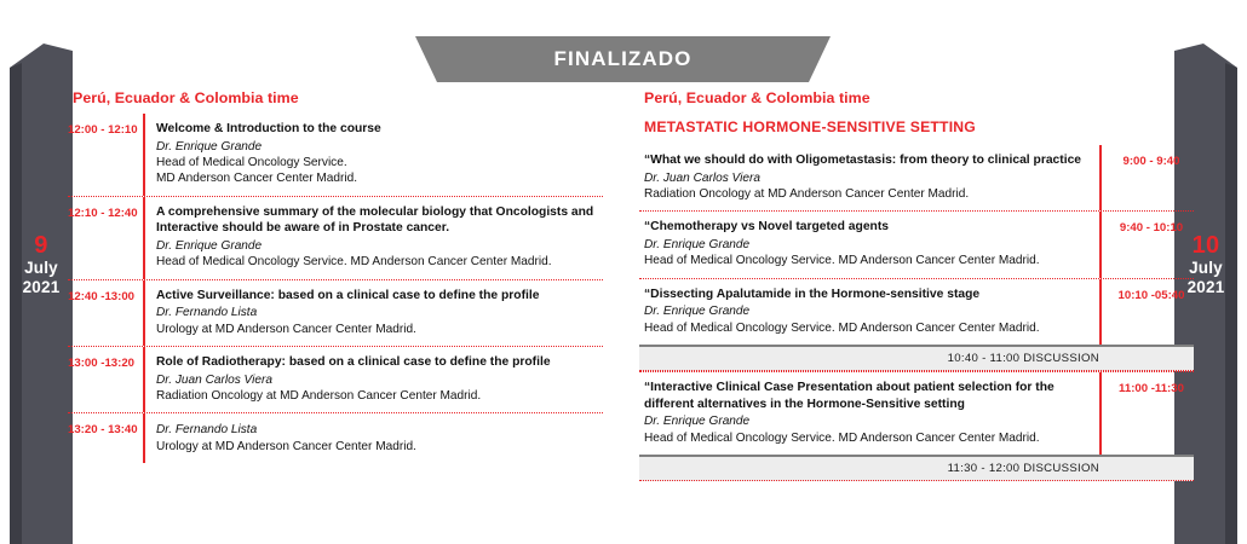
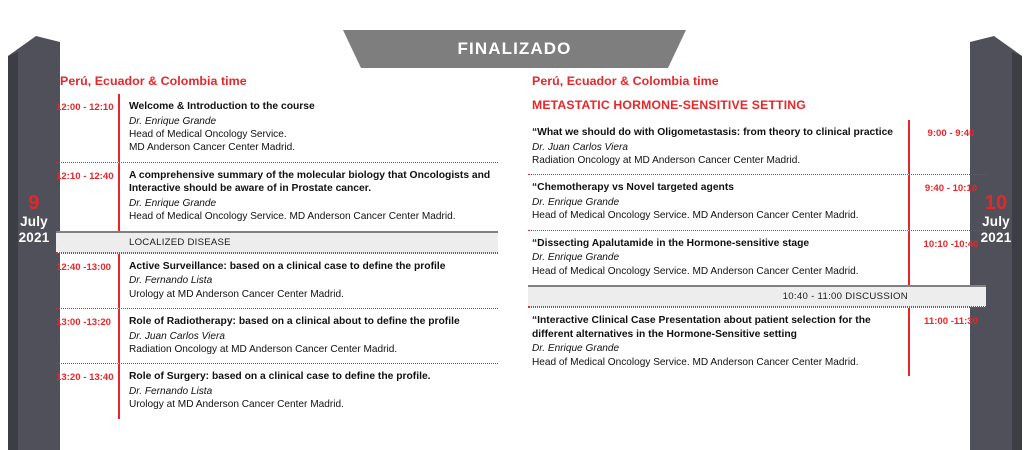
  9
  July
  2021
  10
  July
  2021
  FINALIZADO
  Perú, Ecuador & Colombia time
  12:00 - 12:10
  Welcome & Introduction to the course
  Dr. Enrique Grande
  Head of Medical Oncology Service.
  MD Anderson Cancer Center Madrid.
  12:10 - 12:40
  A comprehensive summary of the molecular biology that Oncologists and Interactive should be aware of in Prostate cancer.
  Dr. Enrique Grande
  Head of Medical Oncology Service. MD Anderson Cancer Center Madrid.
+ LOCALIZED DISEASE
  12:40 -13:00
  Active Surveillance: based on a clinical case to define the profile
  Dr. Fernando Lista
  Urology at MD Anderson Cancer Center Madrid.
  13:00 -13:20
- Role of Radiotherapy: based on a clinical case to define the profile
+ Role of Radiotherapy: based on a clinical about to define the profile
  Dr. Juan Carlos Viera
  Radiation Oncology at MD Anderson Cancer Center Madrid.
  13:20 - 13:40
+ Role of Surgery: based on a clinical case to define the profile.
  Dr. Fernando Lista
  Urology at MD Anderson Cancer Center Madrid.
  Perú, Ecuador & Colombia time
  METASTATIC HORMONE-SENSITIVE SETTING
  “What we should do with Oligometastasis: from theory to clinical practice
  Dr. Juan Carlos Viera
  Radiation Oncology at MD Anderson Cancer Center Madrid.
  9:00 - 9:40
  “Chemotherapy vs Novel targeted agents
  Dr. Enrique Grande
  Head of Medical Oncology Service. MD Anderson Cancer Center Madrid.
  9:40 - 10:10
  “Dissecting Apalutamide in the Hormone-sensitive stage
  Dr. Enrique Grande
  Head of Medical Oncology Service. MD Anderson Cancer Center Madrid.
- 10:10 -05:40
+ 10:10 -10:40
  10:40 - 11:00 DISCUSSION
  “Interactive Clinical Case Presentation about patient selection for the different alternatives in the Hormone-Sensitive setting
  Dr. Enrique Grande
  Head of Medical Oncology Service. MD Anderson Cancer Center Madrid.
  11:00 -11:30
- 11:30 - 12:00 DISCUSSION
